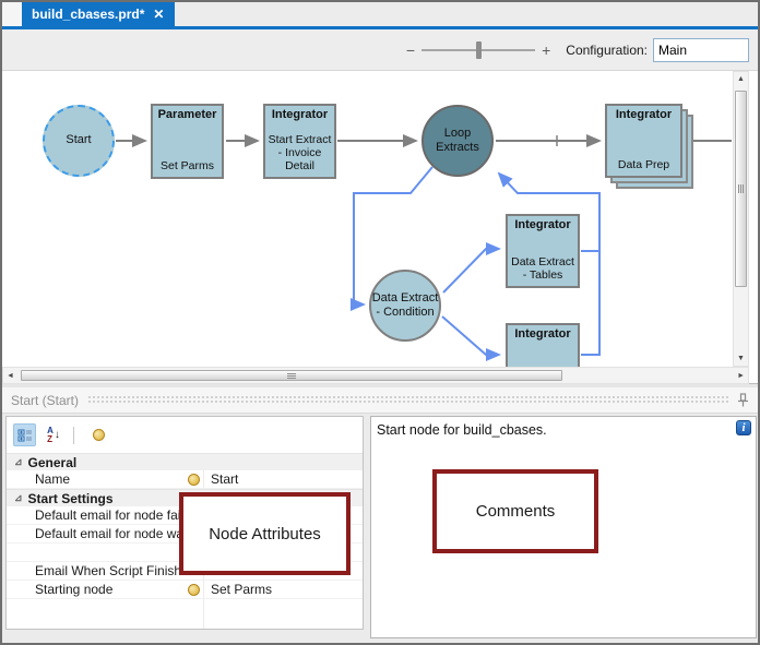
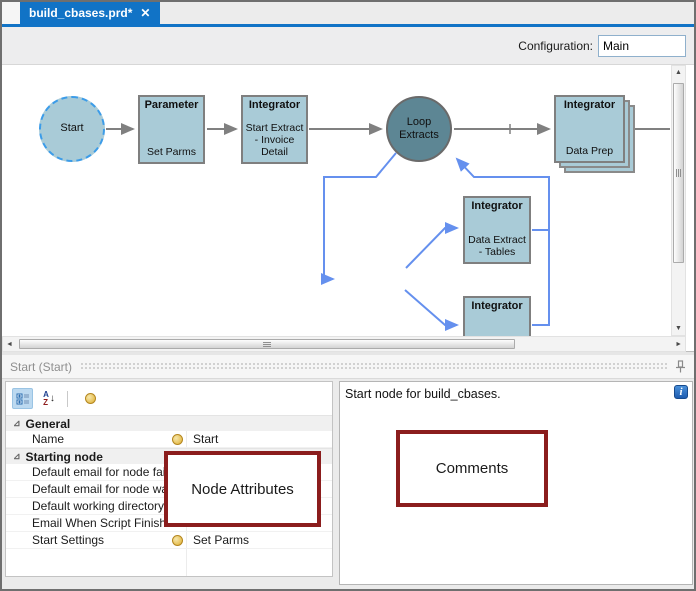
  build_cbases.prd*
  ✕
- −
- +
  Configuration:
  Main
  Start
  Parameter
  Set Parms
  Integrator
  Start Extract - Invoice Detail
  Loop Extracts
  Integrator
  Data Prep
- Data Extract - Condition
  Integrator
  Data Extract - Tables
  Integrator
  Start (Start)
  A
  Z
  ↓
  ⊿
  General
  Name
  Start
  ⊿
- Start Settings
+ Starting node
  Default email for node fa
  Default email for node w
+ Default working directory
  Email When Script Finish
- Starting node
+ Start Settings
  Set Parms
  Node Attributes
  Start node for build_cbases.
  i
  Comments
